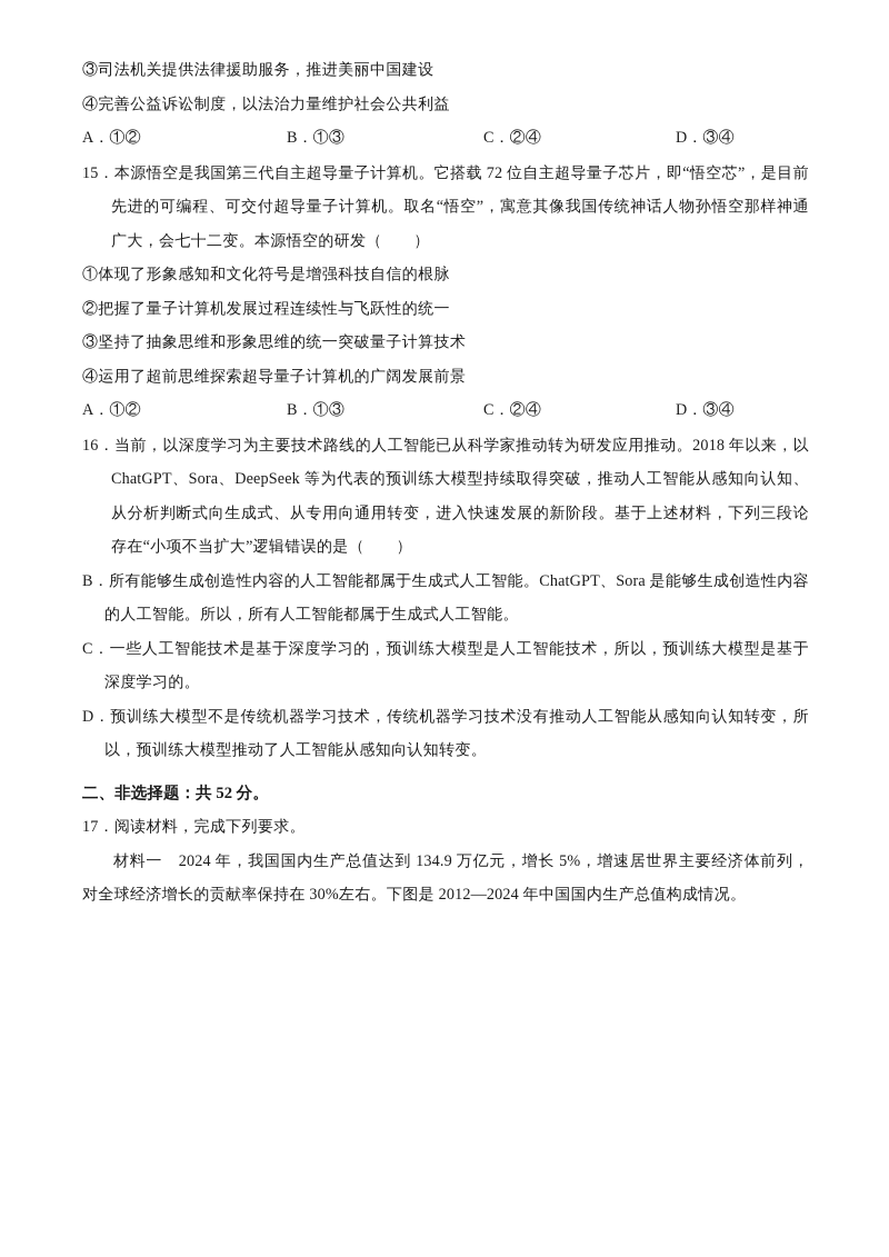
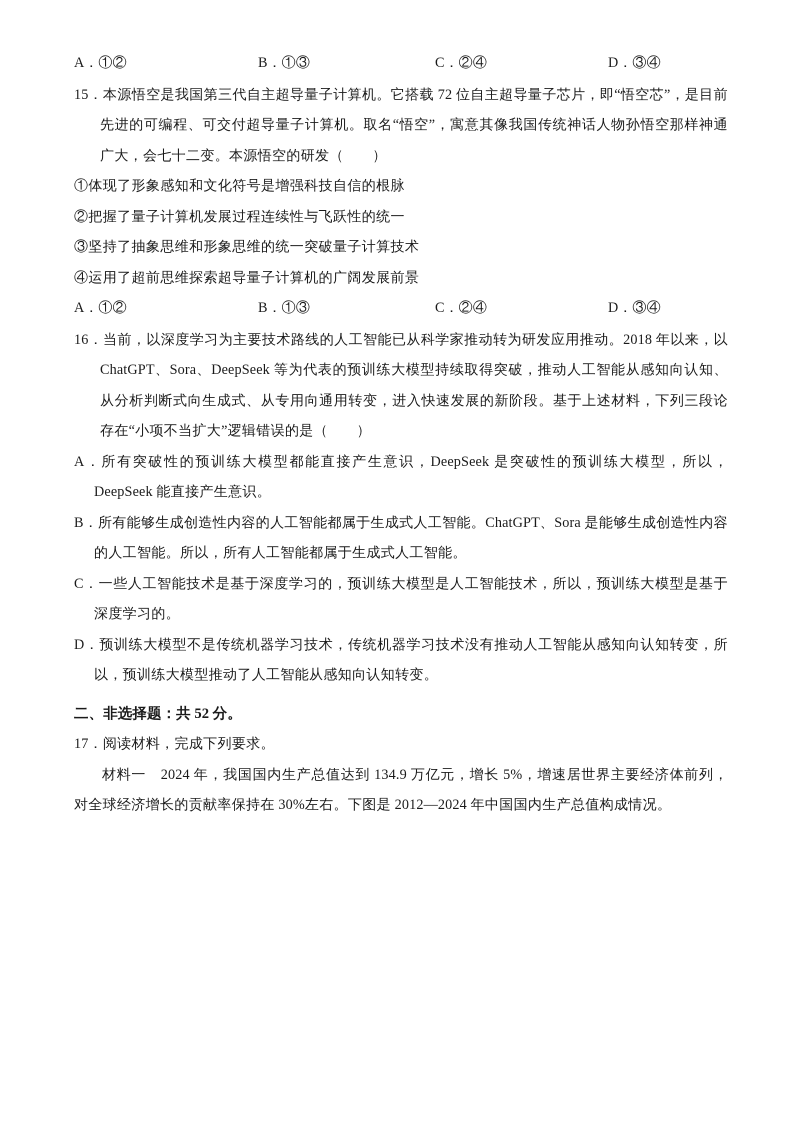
- ③司法机关提供法律援助服务，推进美丽中国建设
- ④完善公益诉讼制度，以法治力量维护社会公共利益
  A．①②
  B．①③
  C．②④
  D．③④
  15．本源悟空是我国第三代自主超导量子计算机。它搭载 72 位自主超导量子芯片，即“悟空芯”，是目前先进的可编程、可交付超导量子计算机。取名“悟空”，寓意其像我国传统神话人物孙悟空那样神通广大，会七十二变。本源悟空的研发（ ）
  ①体现了形象感知和文化符号是增强科技自信的根脉
  ②把握了量子计算机发展过程连续性与飞跃性的统一
  ③坚持了抽象思维和形象思维的统一突破量子计算技术
  ④运用了超前思维探索超导量子计算机的广阔发展前景
  A．①②
  B．①③
  C．②④
  D．③④
  16．当前，以深度学习为主要技术路线的人工智能已从科学家推动转为研发应用推动。2018 年以来，以 ChatGPT、Sora、DeepSeek 等为代表的预训练大模型持续取得突破，推动人工智能从感知向认知、从分析判断式向生成式、从专用向通用转变，进入快速发展的新阶段。基于上述材料，下列三段论存在“小项不当扩大”逻辑错误的是（ ）
+ A．所有突破性的预训练大模型都能直接产生意识，DeepSeek 是突破性的预训练大模型，所以，DeepSeek 能直接产生意识。
  B．所有能够生成创造性内容的人工智能都属于生成式人工智能。ChatGPT、Sora 是能够生成创造性内容的人工智能。所以，所有人工智能都属于生成式人工智能。
  C．一些人工智能技术是基于深度学习的，预训练大模型是人工智能技术，所以，预训练大模型是基于深度学习的。
  D．预训练大模型不是传统机器学习技术，传统机器学习技术没有推动人工智能从感知向认知转变，所以，预训练大模型推动了人工智能从感知向认知转变。
  二、非选择题：共 52 分。
  17．阅读材料，完成下列要求。
  材料一 2024 年，我国国内生产总值达到 134.9 万亿元，增长 5%，增速居世界主要经济体前列，对全球经济增长的贡献率保持在 30%左右。下图是 2012—2024 年中国国内生产总值构成情况。
